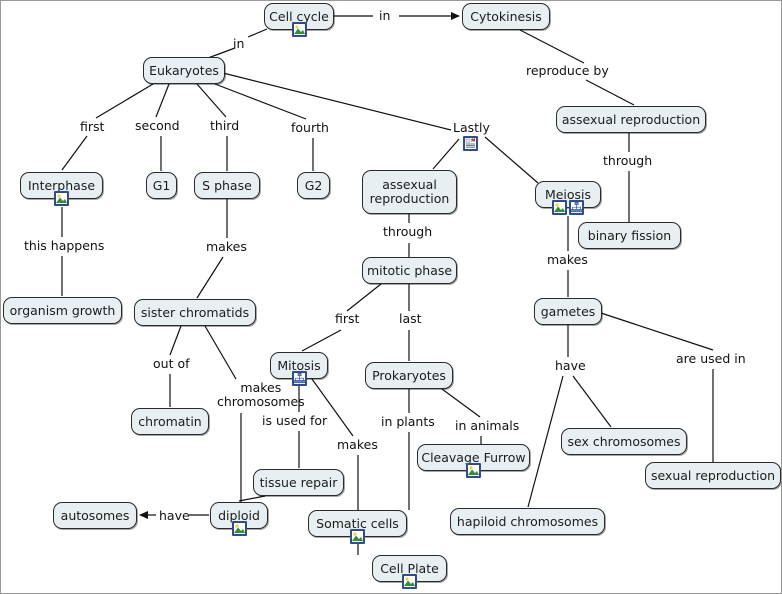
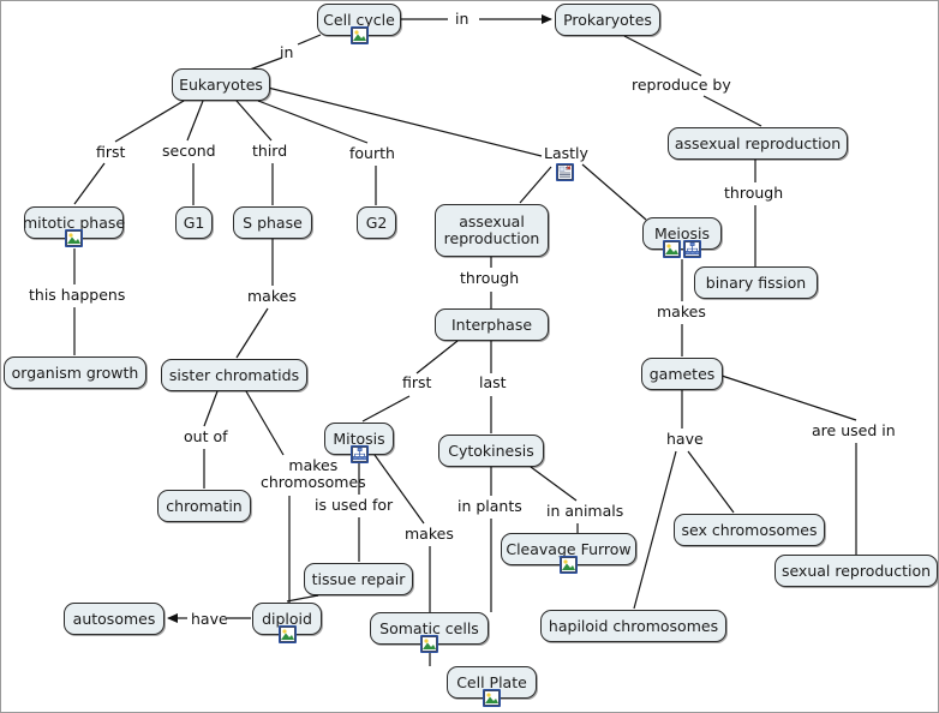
  Cell cycle
- Cytokinesis
+ Prokaryotes
  Eukaryotes
  assexual reproduction
- Interphase
+ mitotic phase
  G1
  S phase
  G2
  assexual reproduction
  Meiosis
  binary fission
- mitotic phase
+ Interphase
  organism growth
  sister chromatids
  gametes
  Mitosis
- Prokaryotes
+ Cytokinesis
  chromatin
  Cleavage Furrow
  sex chromosomes
  sexual reproduction
  tissue repair
  autosomes
  diploid
  Somatic cells
  hapiloid chromosomes
  Cell Plate
  in
  in
  reproduce by
  first
  second
  third
  fourth
  Lastly
  through
  this happens
  makes
  through
  makes
  first
  last
  out of
  makes
  chromosomes
  have
  are used in
  is used for
  in plants
  in animals
  makes
  have
